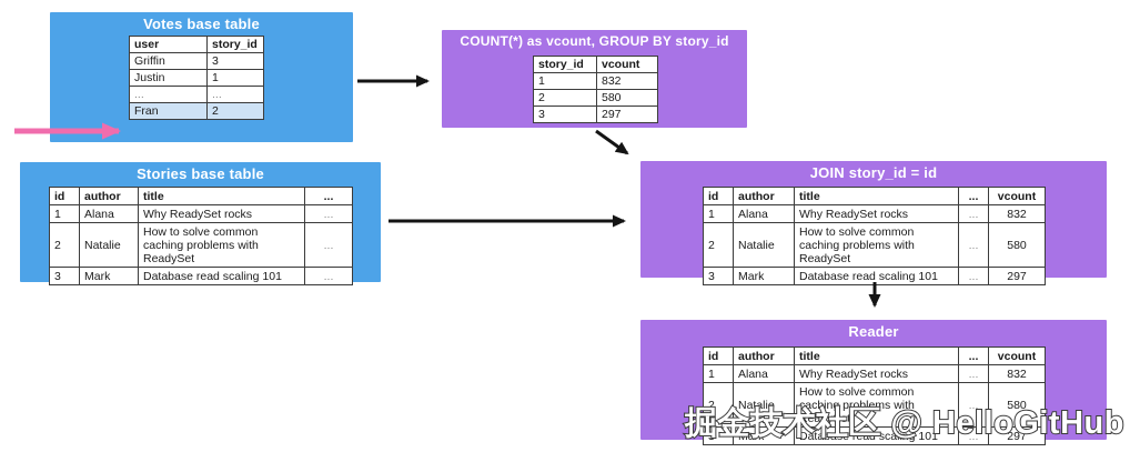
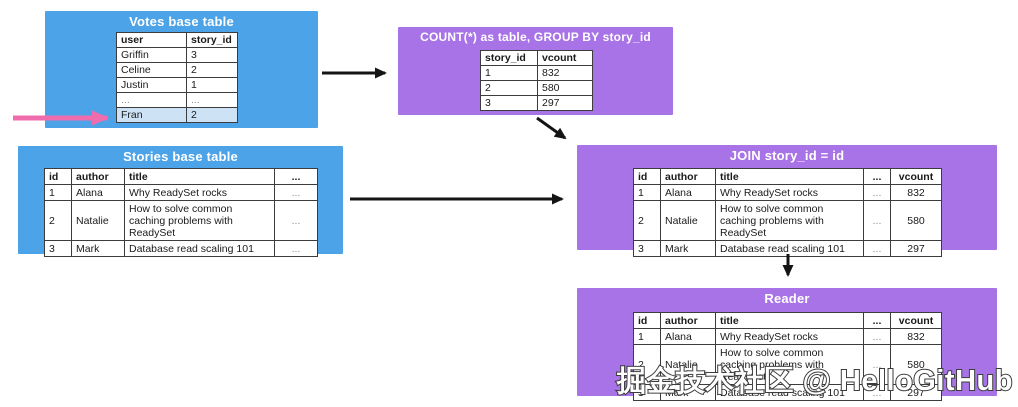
  Votes base table
  user	story_id
  Griffin	3
+ Celine	2
  Justin	1
  ...	...
  Fran	2
  Stories base table
  id	author	title	...
  1	Alana	Why ReadySet rocks	...
  2	Natalie	How to solve common caching problems with ReadySet	...
  3	Mark	Database read scaling 101	...
- COUNT(*) as vcount, GROUP BY story_id
+ COUNT(*) as table, GROUP BY story_id
  story_id	vcount
  1	832
  2	580
  3	297
  JOIN story_id = id
  id	author	title	...	vcount
  1	Alana	Why ReadySet rocks	...	832
  2	Natalie	How to solve common caching problems with ReadySet	...	580
  3	Mark	Database read scaling 101	...	297
  Reader
  id	author	title	...	vcount
  1	Alana	Why ReadySet rocks	...	832
  2	Natalie	How to solve common caching problems with ReadySet	...	580
  3	Mark	Database read scaling 101	...	297
  掘金技术社区 @ HelloGitHub
